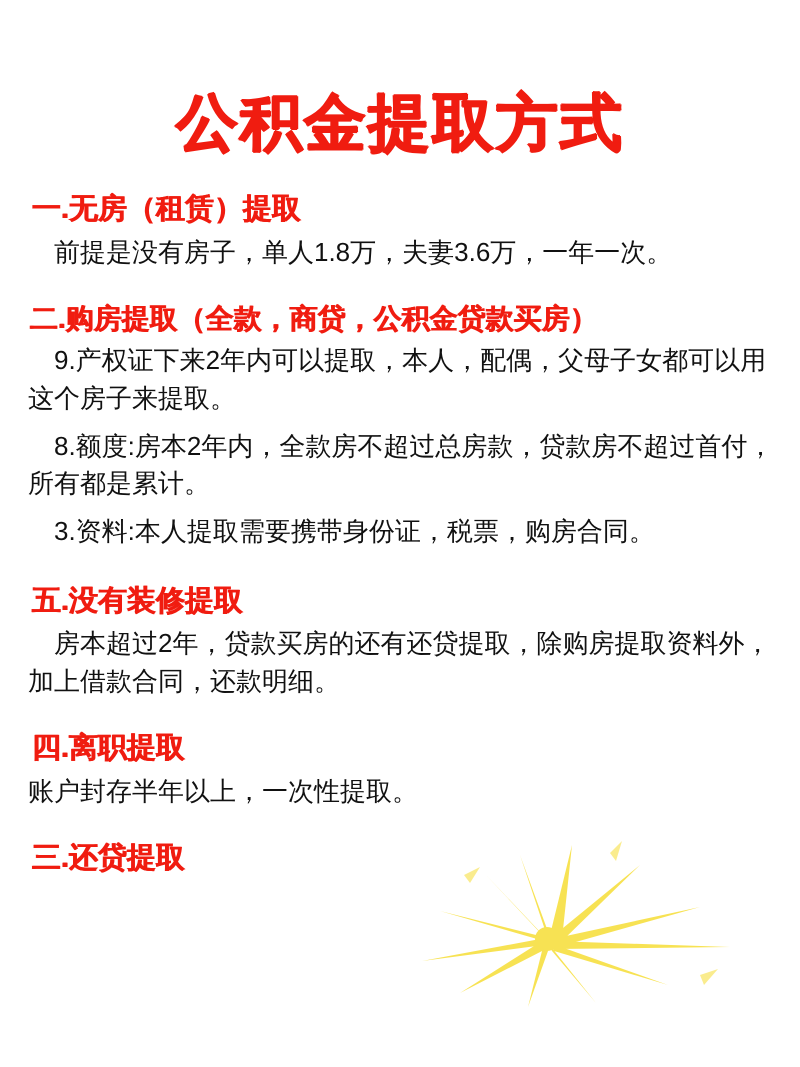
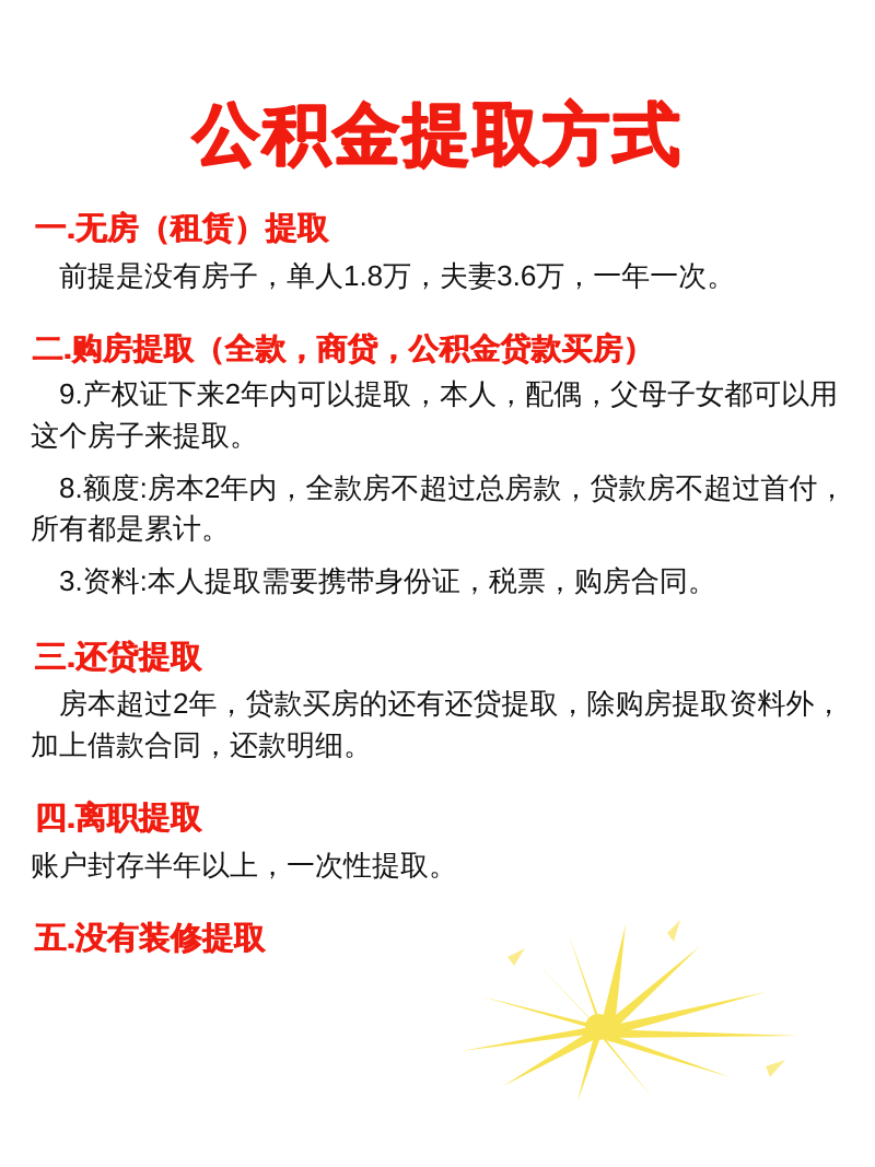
  公积金提取方式
  一.无房（租赁）提取
  前提是没有房子，单人1.8万，夫妻3.6万，一年一次。
  二.购房提取（全款，商贷，公积金贷款买房）
  9.产权证下来2年内可以提取，本人，配偶，父母子女都可以用这个房子来提取。
  8.额度:房本2年内，全款房不超过总房款，贷款房不超过首付，所有都是累计。
  3.资料:本人提取需要携带身份证，税票，购房合同。
- 五.没有装修提取
+ 三.还贷提取
  房本超过2年，贷款买房的还有还贷提取，除购房提取资料外，加上借款合同，还款明细。
  四.离职提取
  账户封存半年以上，一次性提取。
- 三.还贷提取
+ 五.没有装修提取
